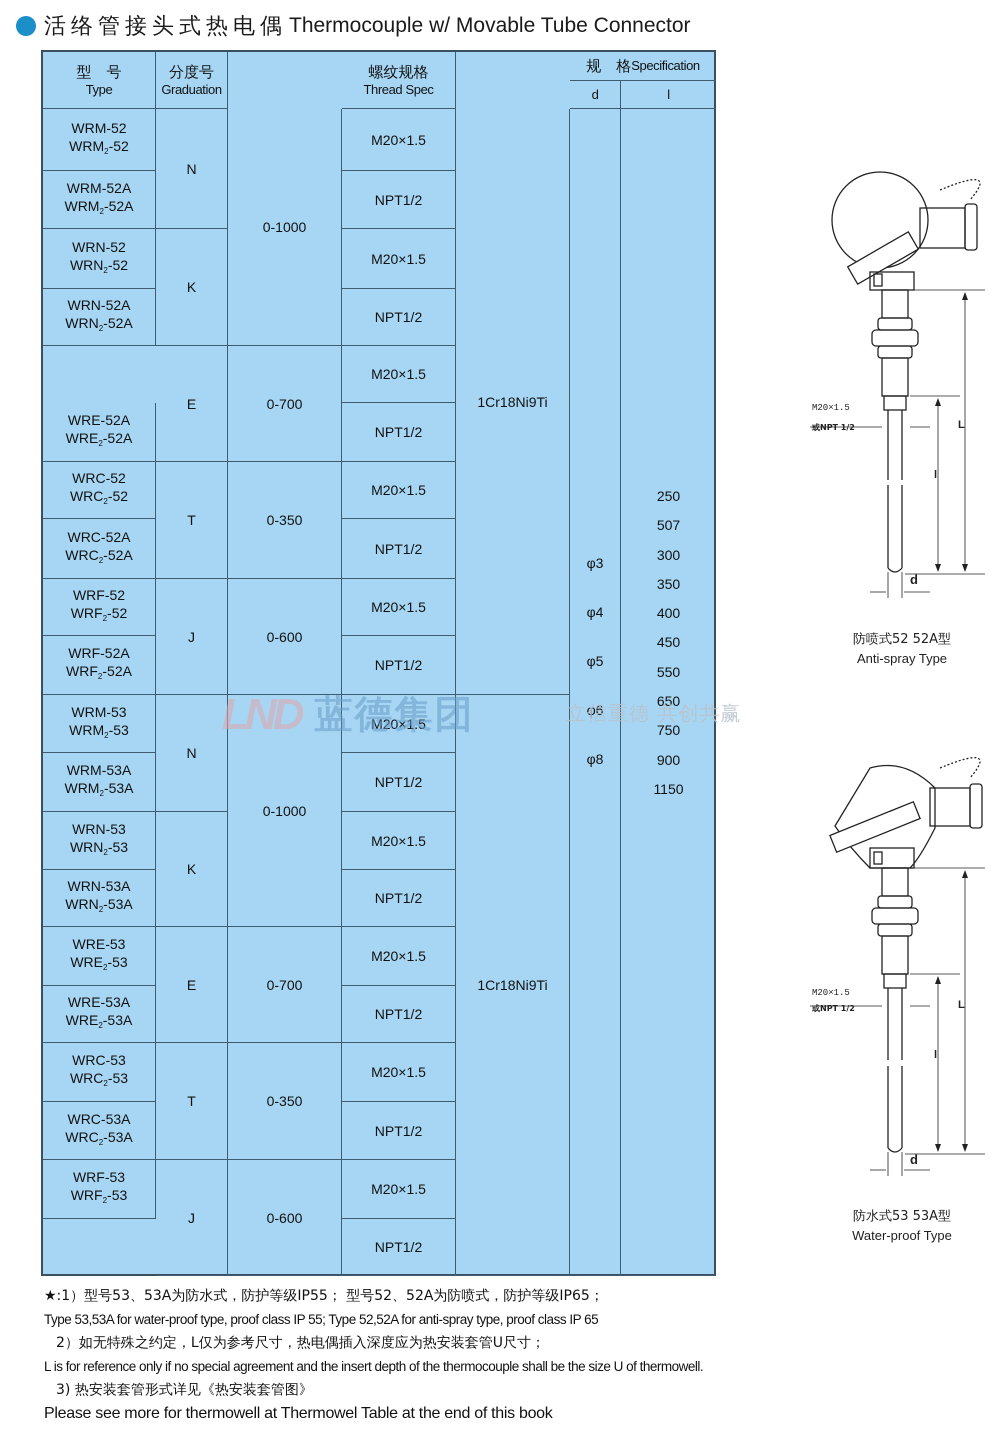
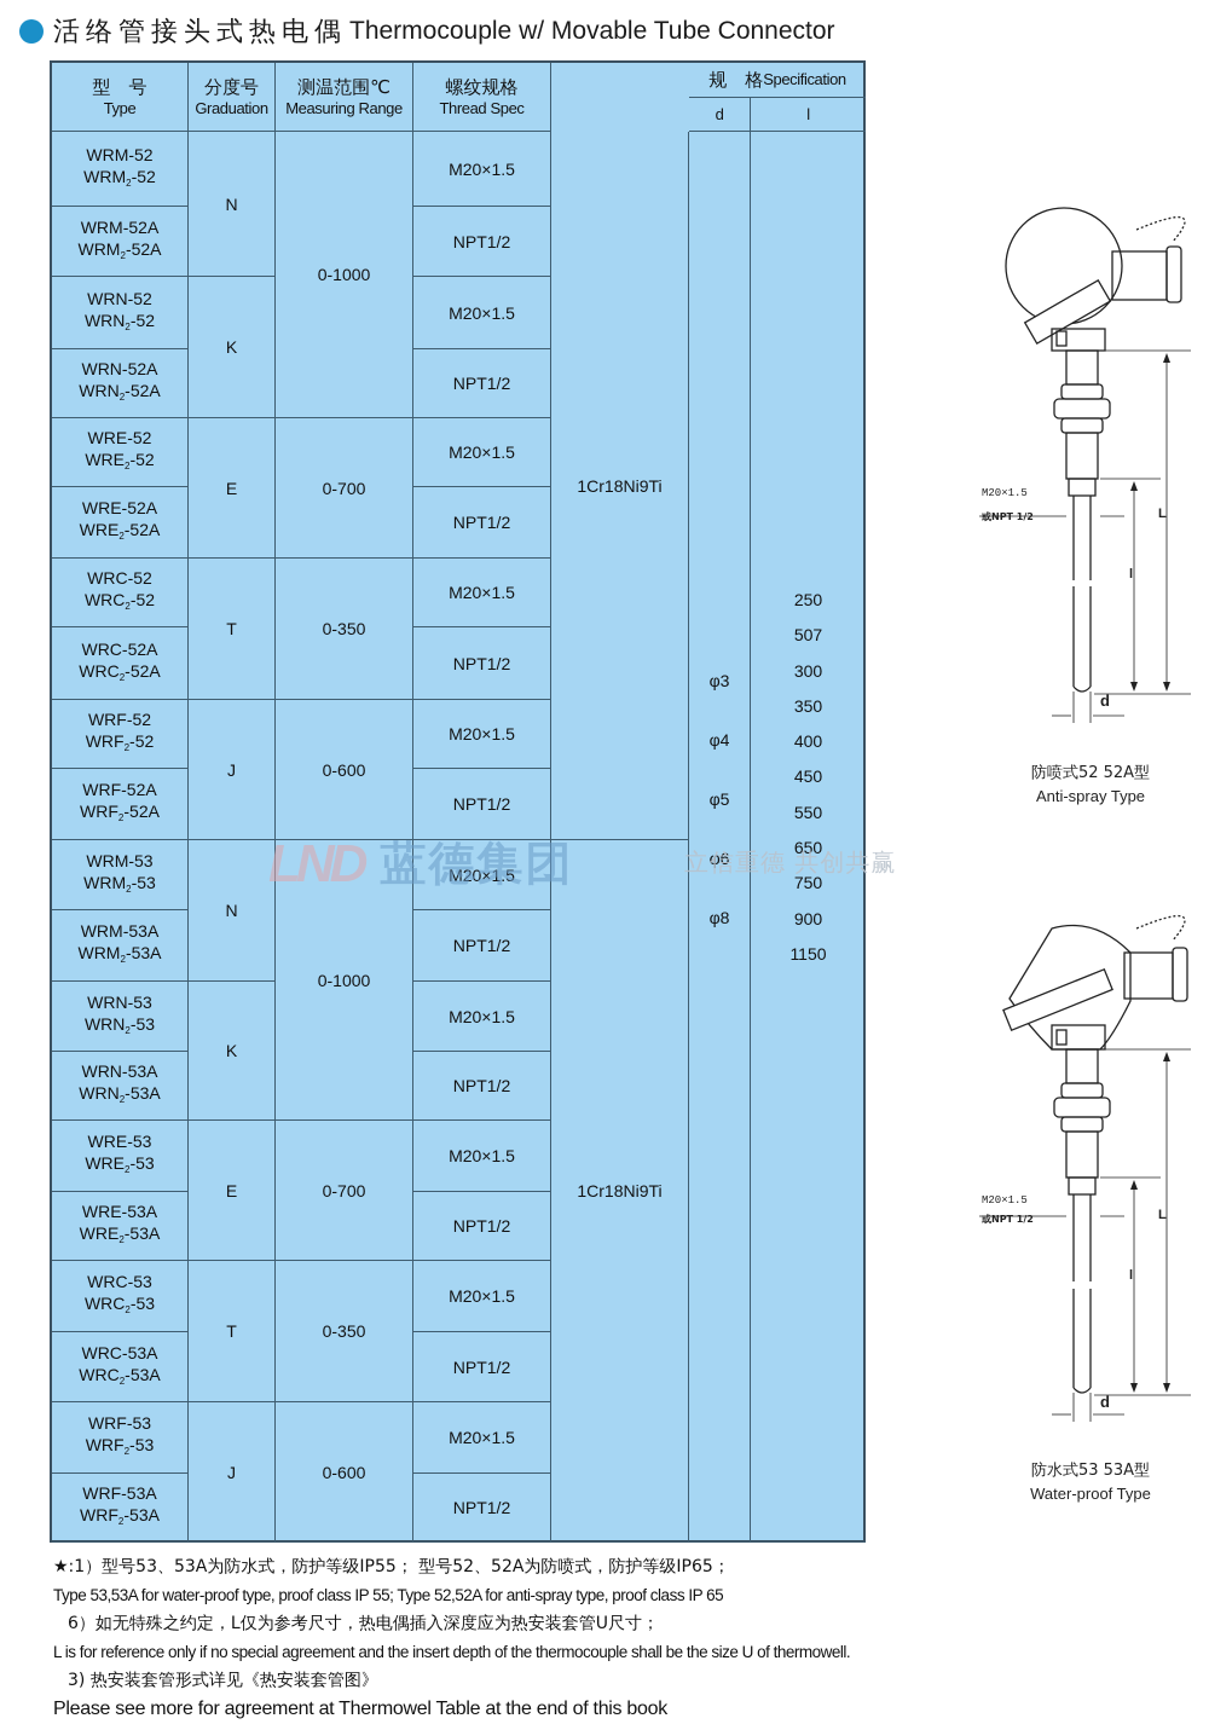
  活络管接头式热电偶
  Thermocouple w/ Movable Tube Connector
  型 号
  Type
  分度号
  Graduation
+ 测温范围℃
+ Measuring Range
  螺纹规格
  Thread Spec
  规 格
  Specification
  d
  l
  WRM-52
  WRM2-52
  M20×1.5
  WRM-52A
  WRM2-52A
  NPT1/2
  WRN-52
  WRN2-52
  M20×1.5
  WRN-52A
  WRN2-52A
  NPT1/2
+ WRE-52
+ WRE2-52
  M20×1.5
  WRE-52A
  WRE2-52A
  NPT1/2
  WRC-52
  WRC2-52
  M20×1.5
  WRC-52A
  WRC2-52A
  NPT1/2
  WRF-52
  WRF2-52
  M20×1.5
  WRF-52A
  WRF2-52A
  NPT1/2
  WRM-53
  WRM2-53
  M20×1.5
  WRM-53A
  WRM2-53A
  NPT1/2
  WRN-53
  WRN2-53
  M20×1.5
  WRN-53A
  WRN2-53A
  NPT1/2
  WRE-53
  WRE2-53
  M20×1.5
  WRE-53A
  WRE2-53A
  NPT1/2
  WRC-53
  WRC2-53
  M20×1.5
  WRC-53A
  WRC2-53A
  NPT1/2
  WRF-53
  WRF2-53
  M20×1.5
+ WRF-53A
+ WRF2-53A
  NPT1/2
  N
  K
  E
  T
  J
  N
  K
  E
  T
  J
  0-1000
  0-700
  0-350
  0-600
  0-1000
  0-700
  0-350
  0-600
  1Cr18Ni9Ti
  1Cr18Ni9Ti
  φ3
  φ4
  φ5
  φ6
  φ8
  250
  507
  300
  350
  400
  450
  550
  650
  750
  900
  1150
  LND
  蓝德集团
  立信重德 共创共赢
  M20×1.5
  或NPT 1/2
  L
  l
  d
  防喷式52 52A型
  Anti-spray Type
  M20×1.5
  或NPT 1/2
  L
  l
  d
  防水式53 53A型
  Water-proof Type
  ★:1）型号53、53A为防水式，防护等级IP55； 型号52、52A为防喷式，防护等级IP65；
  Type 53,53A for water-proof type, proof class IP 55; Type 52,52A for anti-spray type, proof class IP 65
- 2）如无特殊之约定，L仅为参考尺寸，热电偶插入深度应为热安装套管U尺寸；
+ 6）如无特殊之约定，L仅为参考尺寸，热电偶插入深度应为热安装套管U尺寸；
  L is for reference only if no special agreement and the insert depth of the thermocouple shall be the size U of thermowell.
  3) 热安装套管形式详见《热安装套管图》
- Please see more for thermowell at Thermowel Table at the end of this book
+ Please see more for agreement at Thermowel Table at the end of this book
